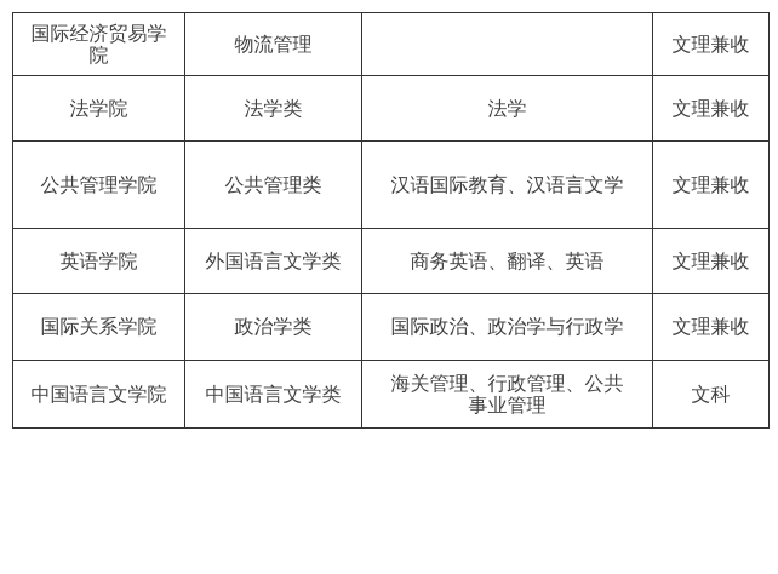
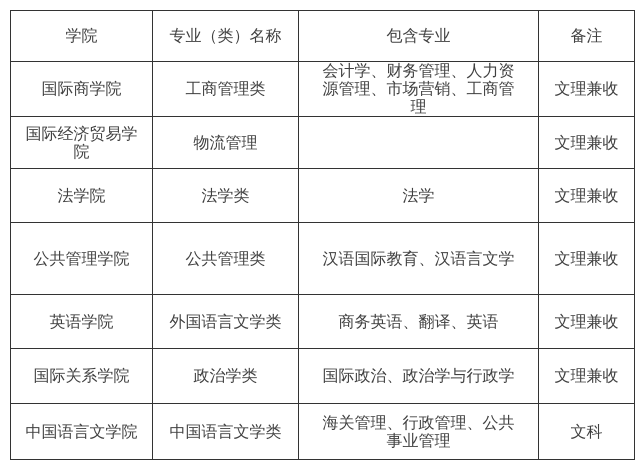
+ 学院	专业（类）名称	包含专业	备注
+ 国际商学院	工商管理类	会计学、财务管理、人力资源管理、市场营销、工商管理	文理兼收
  国际经济贸易学院	物流管理		文理兼收
  法学院	法学类	法学	文理兼收
  公共管理学院	公共管理类	汉语国际教育、汉语言文学	文理兼收
  英语学院	外国语言文学类	商务英语、翻译、英语	文理兼收
  国际关系学院	政治学类	国际政治、政治学与行政学	文理兼收
  中国语言文学院	中国语言文学类	海关管理、行政管理、公共事业管理	文科
